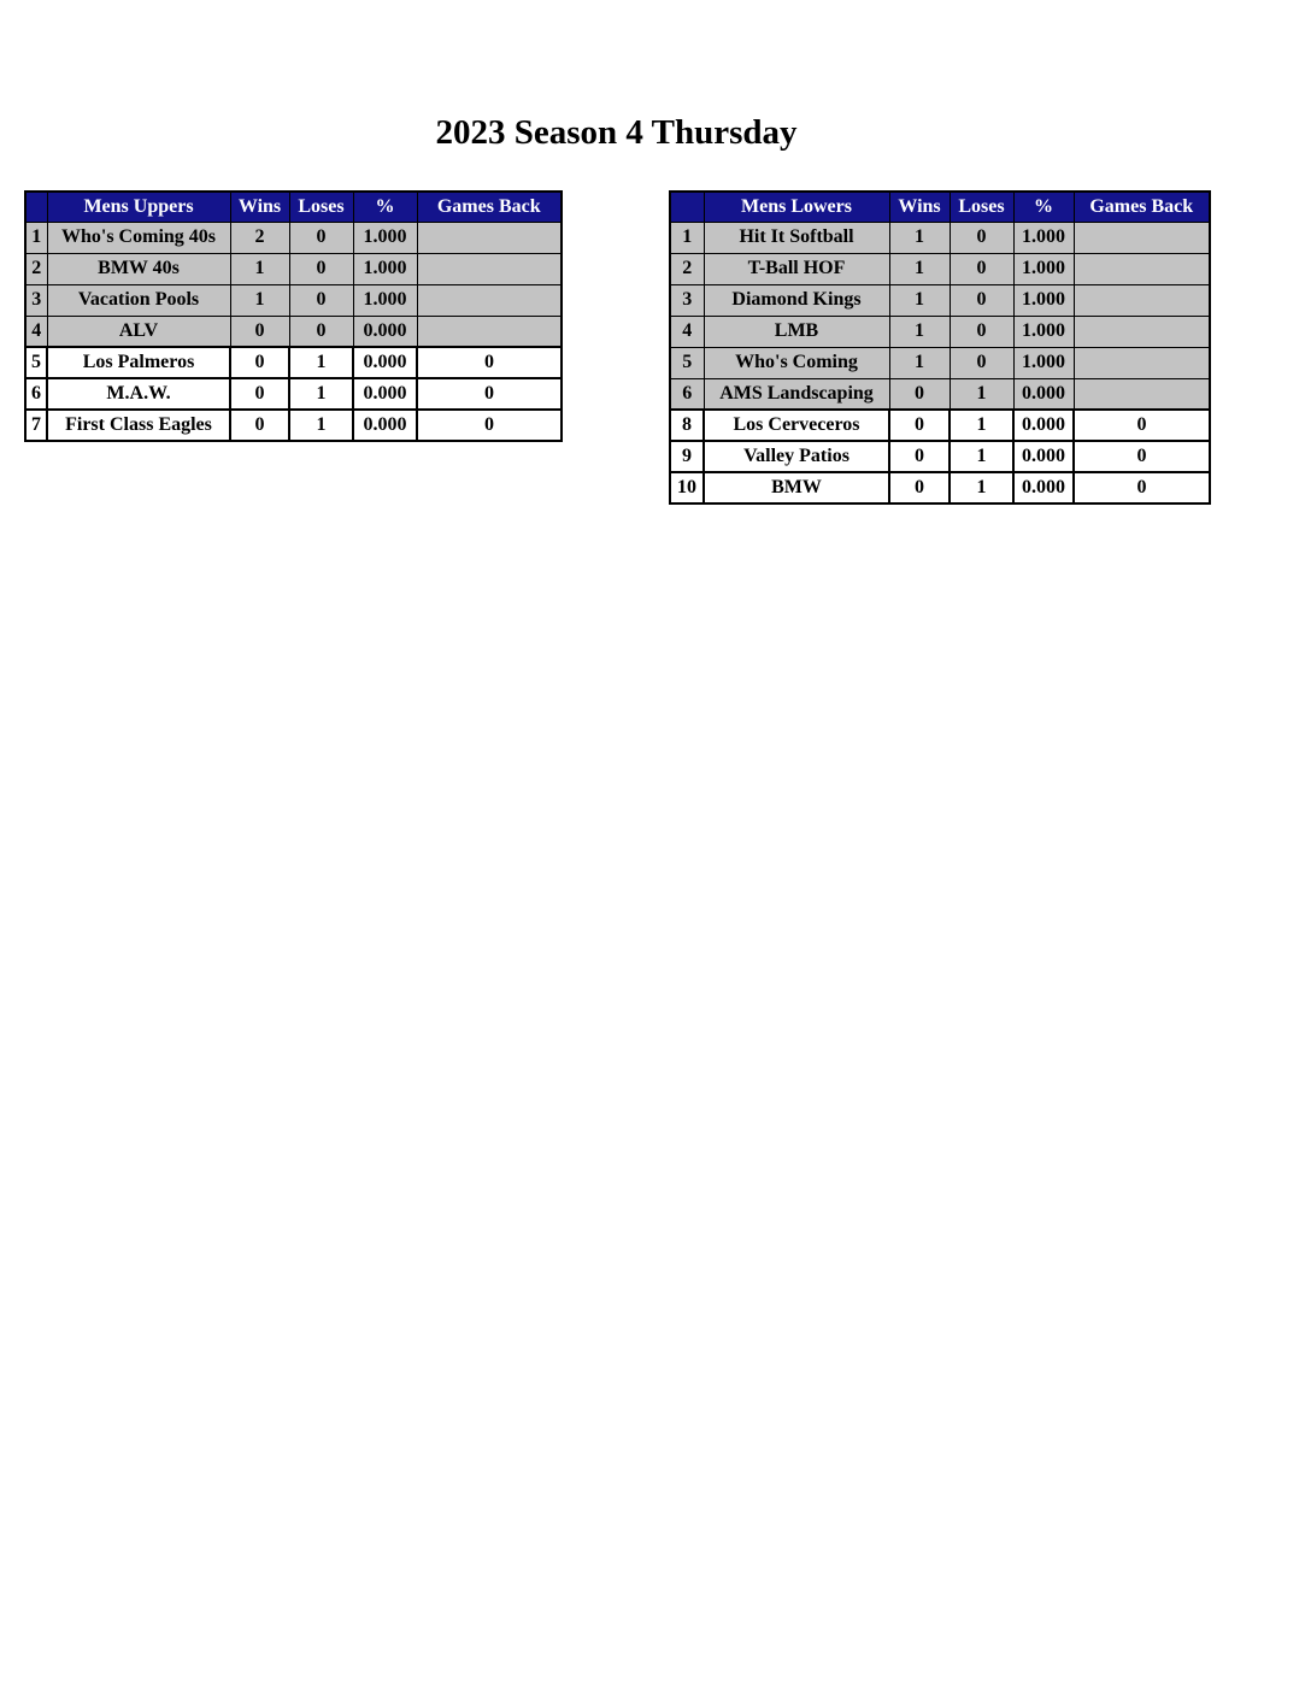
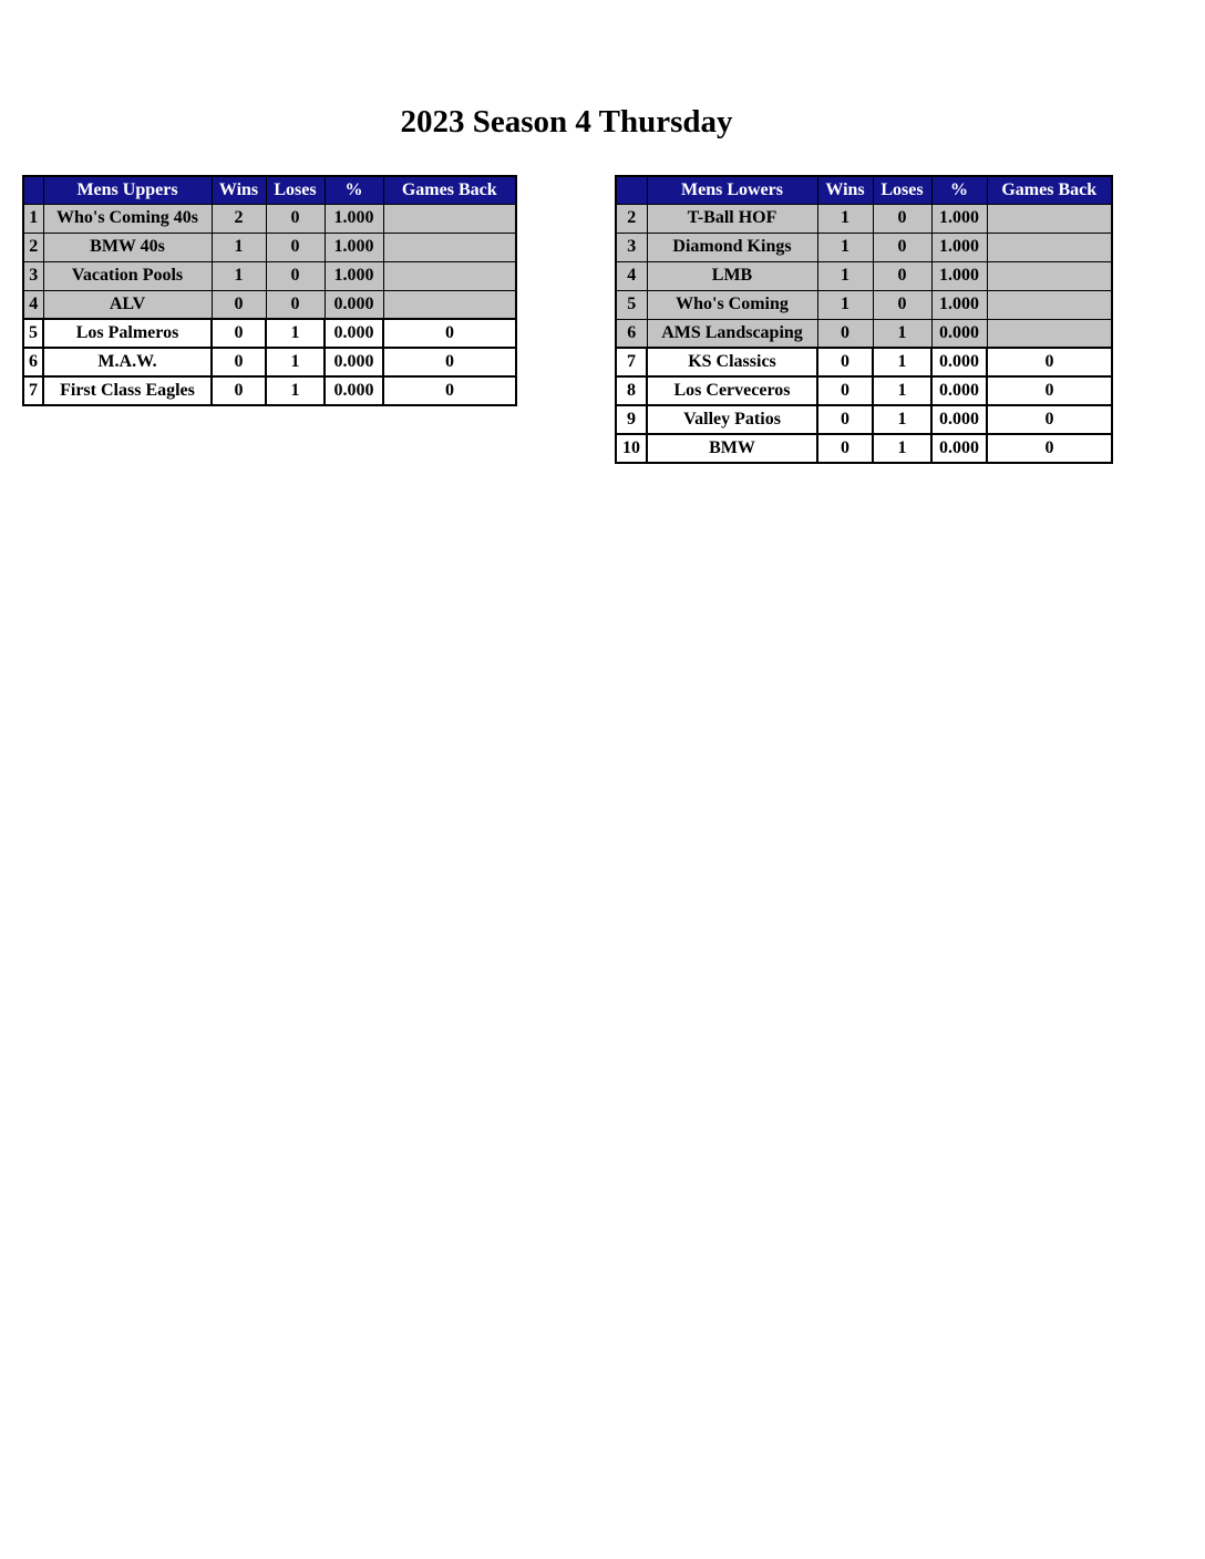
  2023 Season 4 Thursday
  	Mens Uppers	Wins	Loses	%	Games Back
  1	Who's Coming 40s	2	0	1.000
  2	BMW 40s	1	0	1.000
  3	Vacation Pools	1	0	1.000
  4	ALV	0	0	0.000
  5	Los Palmeros	0	1	0.000	0
  6	M.A.W.	0	1	0.000	0
  7	First Class Eagles	0	1	0.000	0
  	Mens Lowers	Wins	Loses	%	Games Back
- 1	Hit It Softball	1	0	1.000
  2	T-Ball HOF	1	0	1.000
  3	Diamond Kings	1	0	1.000
  4	LMB	1	0	1.000
  5	Who's Coming	1	0	1.000
  6	AMS Landscaping	0	1	0.000
+ 7	KS Classics	0	1	0.000	0
  8	Los Cerveceros	0	1	0.000	0
  9	Valley Patios	0	1	0.000	0
  10	BMW	0	1	0.000	0
